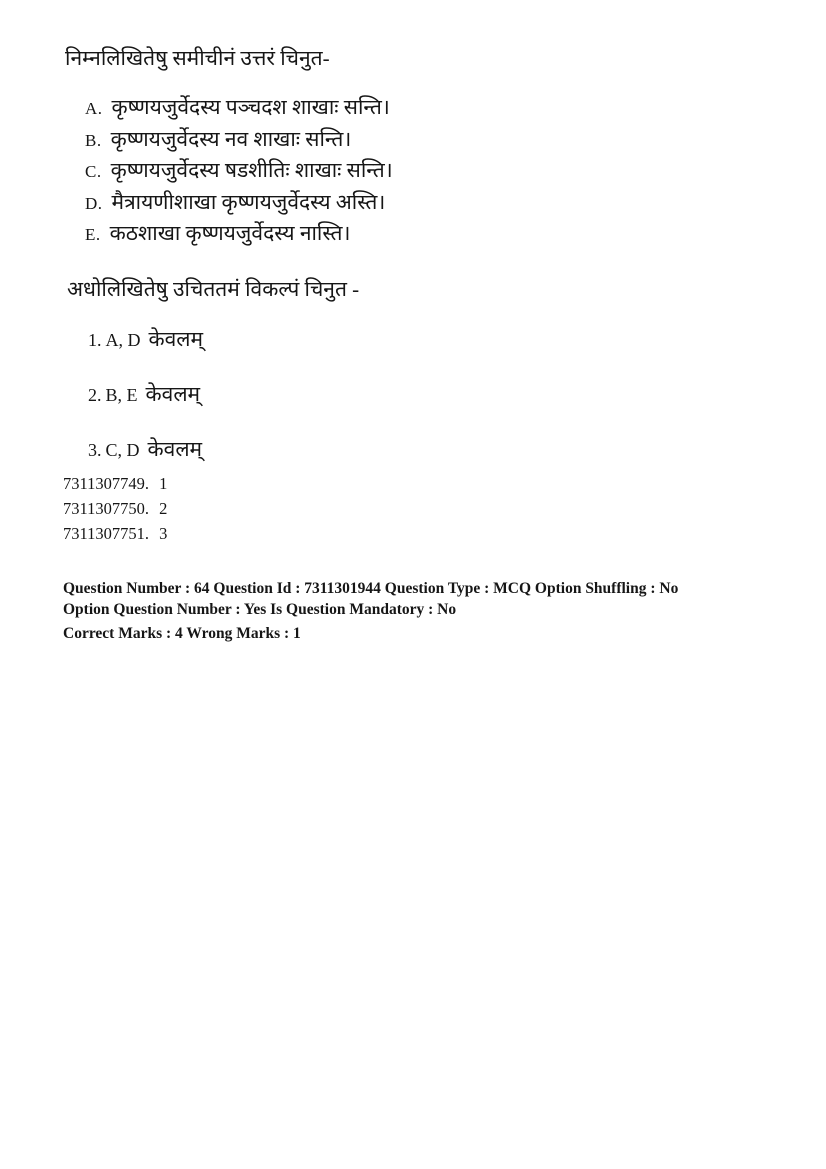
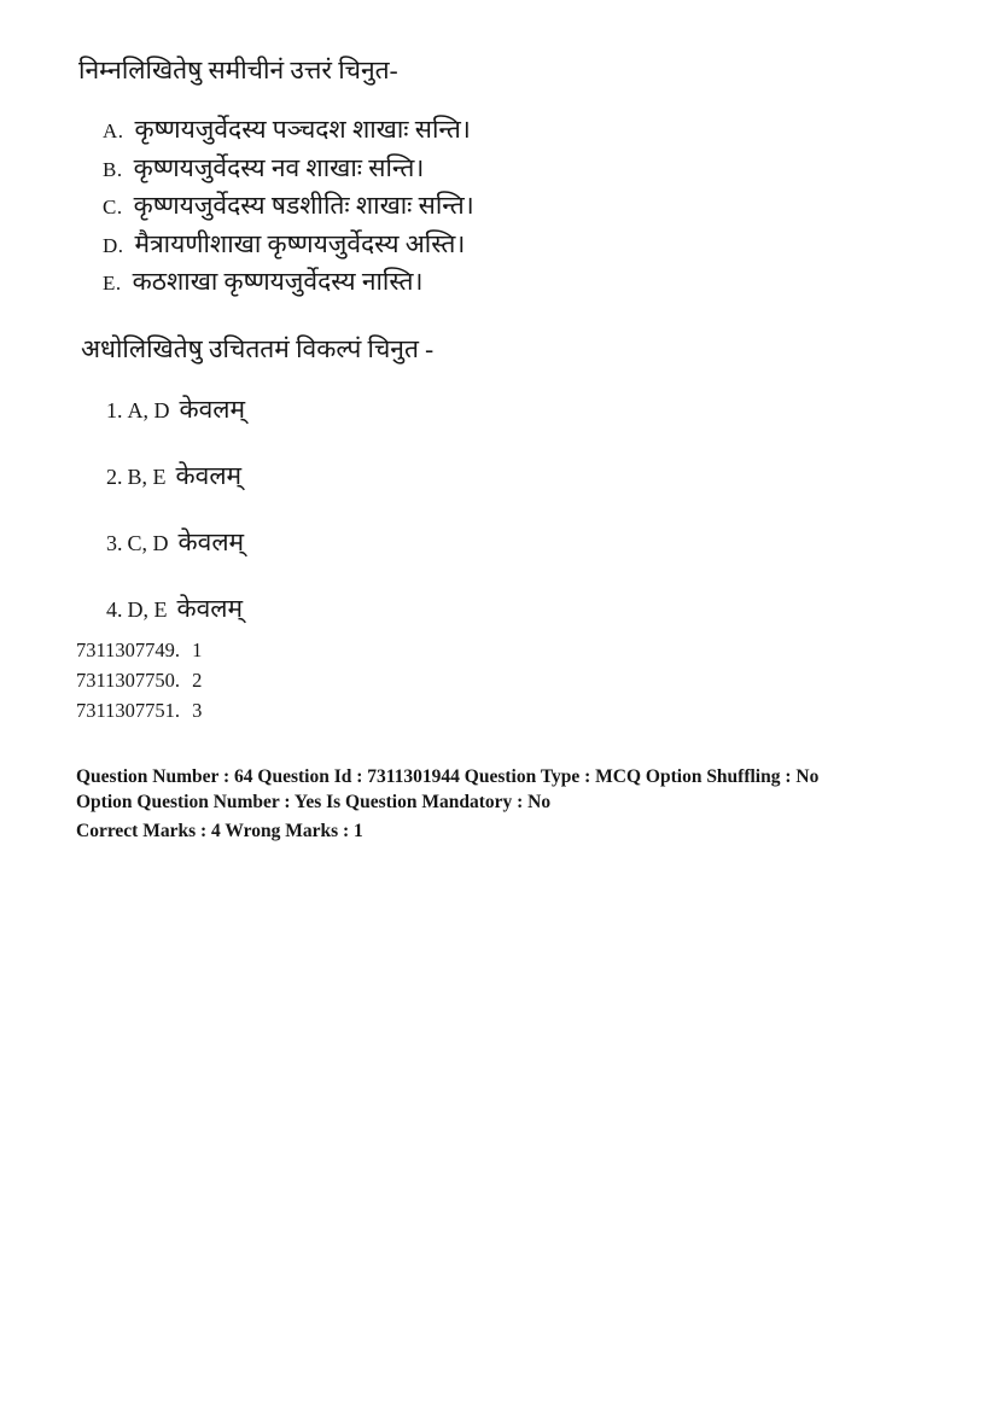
  निम्नलिखितेषु समीचीनं उत्तरं चिनुत-
  A. कृष्णयजुर्वेदस्य पञ्चदश शाखाः सन्ति।
  B. कृष्णयजुर्वेदस्य नव शाखाः सन्ति।
  C. कृष्णयजुर्वेदस्य षडशीतिः शाखाः सन्ति।
  D. मैत्रायणीशाखा कृष्णयजुर्वेदस्य अस्ति।
  E. कठशाखा कृष्णयजुर्वेदस्य नास्ति।
  अधोलिखितेषु उचिततमं विकल्पं चिनुत -
  1. A, D केवलम्
  2. B, E केवलम्
  3. C, D केवलम्
+ 4. D, E केवलम्
  7311307749. 1
  7311307750. 2
  7311307751. 3
  Question Number : 64 Question Id : 7311301944 Question Type : MCQ Option Shuffling : No
  Option Question Number : Yes Is Question Mandatory : No
  Correct Marks : 4 Wrong Marks : 1
